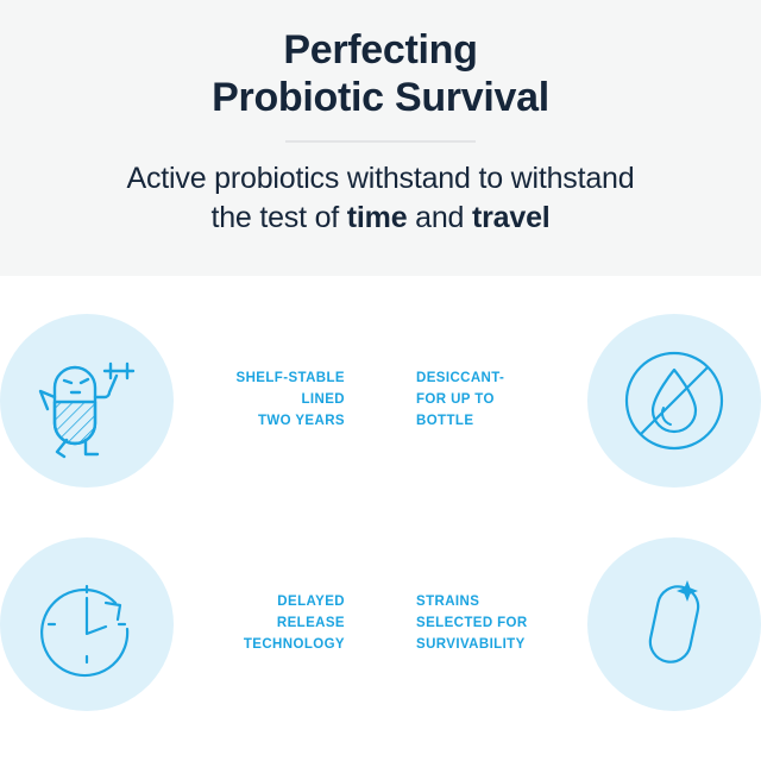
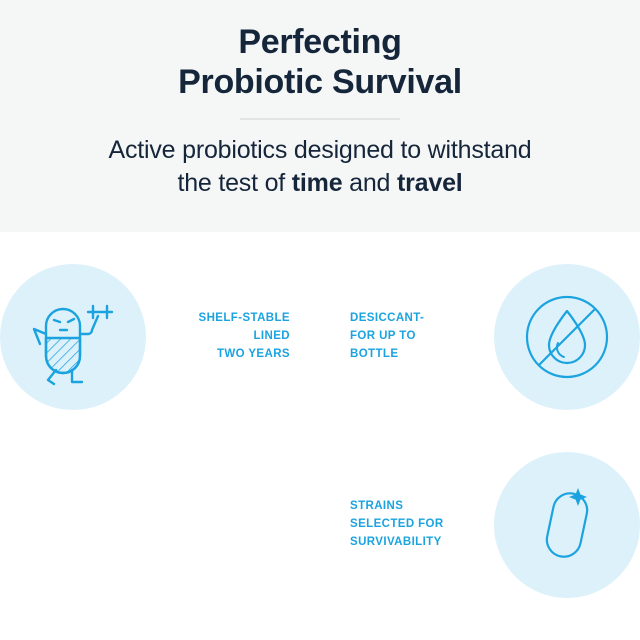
  Perfecting
  Probiotic Survival
- Active probiotics withstand to withstand
+ Active probiotics designed to withstand
  the test of time and travel
  SHELF-STABLE
  LINED
  TWO YEARS
  DESICCANT-
  FOR UP TO
  BOTTLE
- DELAYED
- RELEASE
- TECHNOLOGY
  STRAINS
  SELECTED FOR
  SURVIVABILITY
